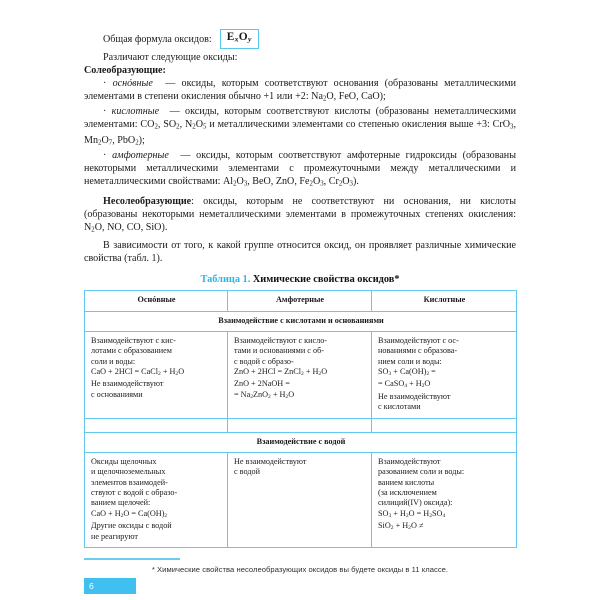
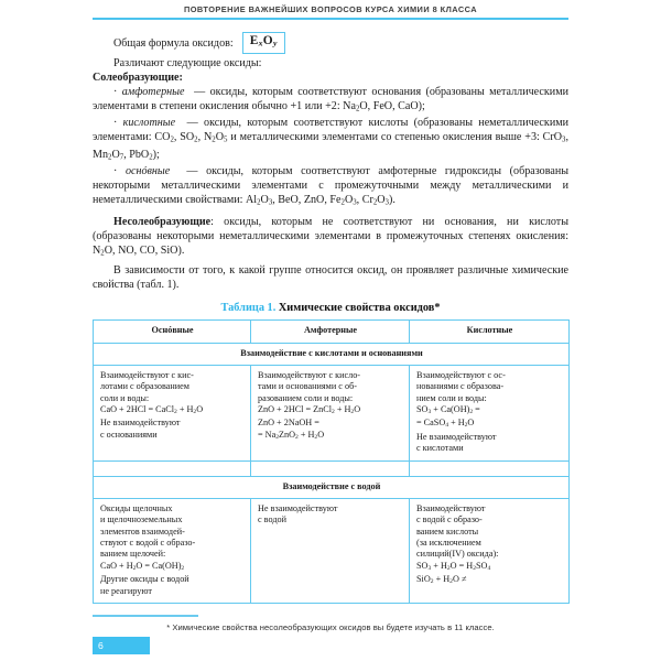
+ ПОВТОРЕНИЕ ВАЖНЕЙШИХ ВОПРОСОВ КУРСА ХИМИИ 8 КЛАССА
  Общая формула оксидов:
  ExOy
  Различают следующие оксиды:
  Солеобразующие:
- · оснóвные — оксиды, которым соответствуют основания (образованы металлическими элементами в степени окисления обычно +1 или +2: Na O, FeO, CaO);
+ · амфотерные — оксиды, которым соответствуют основания (образованы металлическими элементами в степени окисления обычно +1 или +2: Na O, FeO, CaO);
  · кислотные — оксиды, которым соответствуют кислоты (образованы неметаллическими элементами: CO , SO , N O и металлическими элементами со степенью окисления выше +3: CrO , Mn O , PbO );
- · амфотерные — оксиды, которым соответствуют амфотерные гидроксиды (образованы некоторыми металлическими элементами с промежуточными между металлическими и неметаллическими свойствами: Al O , BeO, ZnO, Fe O , Cr O ).
+ · оснóвные — оксиды, которым соответствуют амфотерные гидроксиды (образованы некоторыми металлическими элементами с промежуточными между металлическими и неметаллическими свойствами: Al O , BeO, ZnO, Fe O , Cr O ).
  Несолеобразующие: оксиды, которым не соответствуют ни основания, ни кислоты (образованы некоторыми неметаллическими элементами в промежуточных степенях окисления: N O, NO, CO, SiO).
  В зависимости от того, к какой группе относится оксид, он проявляет различные химические свойства (табл. 1).
  Таблица 1. Химические свойства оксидов*
  Оснóвные	Амфотерные	Кислотные
  Взаимодействие с кислотами и основаниями
- Взаимодействуют с кис- лотами с образованием соли и воды: CaO + 2HCl = CaCl + H O Не взаимодействуют с основаниями	Взаимодействуют с кисло- тами и основаниями с об- с водой с образо- ZnO + 2HCl = ZnCl + H O ZnO + 2NaOH = = Na ZnO + H O	Взаимодействуют с ос- нованиями с образова- нием соли и воды: SO + Ca(OH) = = CaSO + H O Не взаимодействуют с кислотами
+ Взаимодействуют с кис- лотами с образованием соли и воды: CaO + 2HCl = CaCl + H O Не взаимодействуют с основаниями	Взаимодействуют с кисло- тами и основаниями с об- разованием соли и воды: ZnO + 2HCl = ZnCl + H O ZnO + 2NaOH = = Na ZnO + H O	Взаимодействуют с ос- нованиями с образова- нием соли и воды: SO + Ca(OH) = = CaSO + H O Не взаимодействуют с кислотами
  Взаимодействие с водой
- Оксиды щелочных и щелочноземельных элементов взаимодей- ствуют с водой с образо- ванием щелочей: CaO + H O = Ca(OH) Другие оксиды с водой не реагируют	Не взаимодействуют с водой	Взаимодействуют разованием соли и воды: ванием кислоты (за исключением силиций(IV) оксида): SO + H O = H SO SiO + H O ≠
+ Оксиды щелочных и щелочноземельных элементов взаимодей- ствуют с водой с образо- ванием щелочей: CaO + H O = Ca(OH) Другие оксиды с водой не реагируют	Не взаимодействуют с водой	Взаимодействуют с водой с образо- ванием кислоты (за исключением силиций(IV) оксида): SO + H O = H SO SiO + H O ≠
- * Химические свойства несолеобразующих оксидов вы будете оксиды в 11 классе.
+ * Химические свойства несолеобразующих оксидов вы будете изучать в 11 классе.
  6
